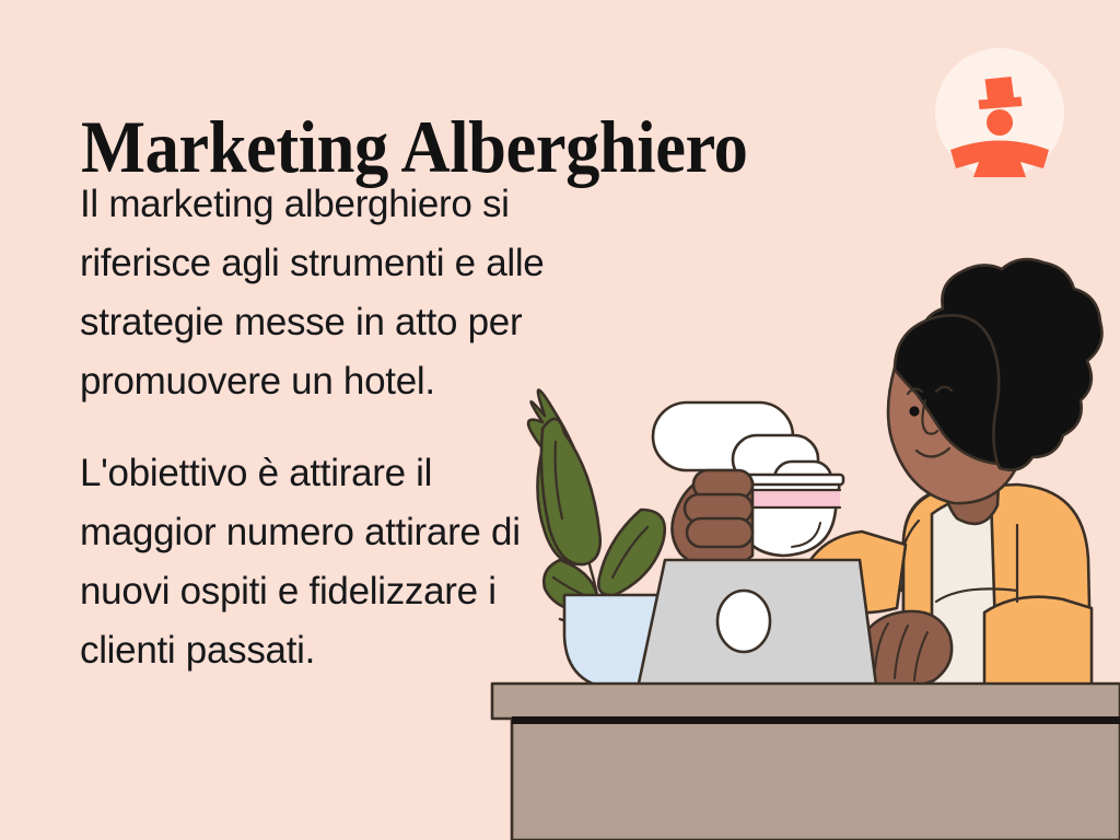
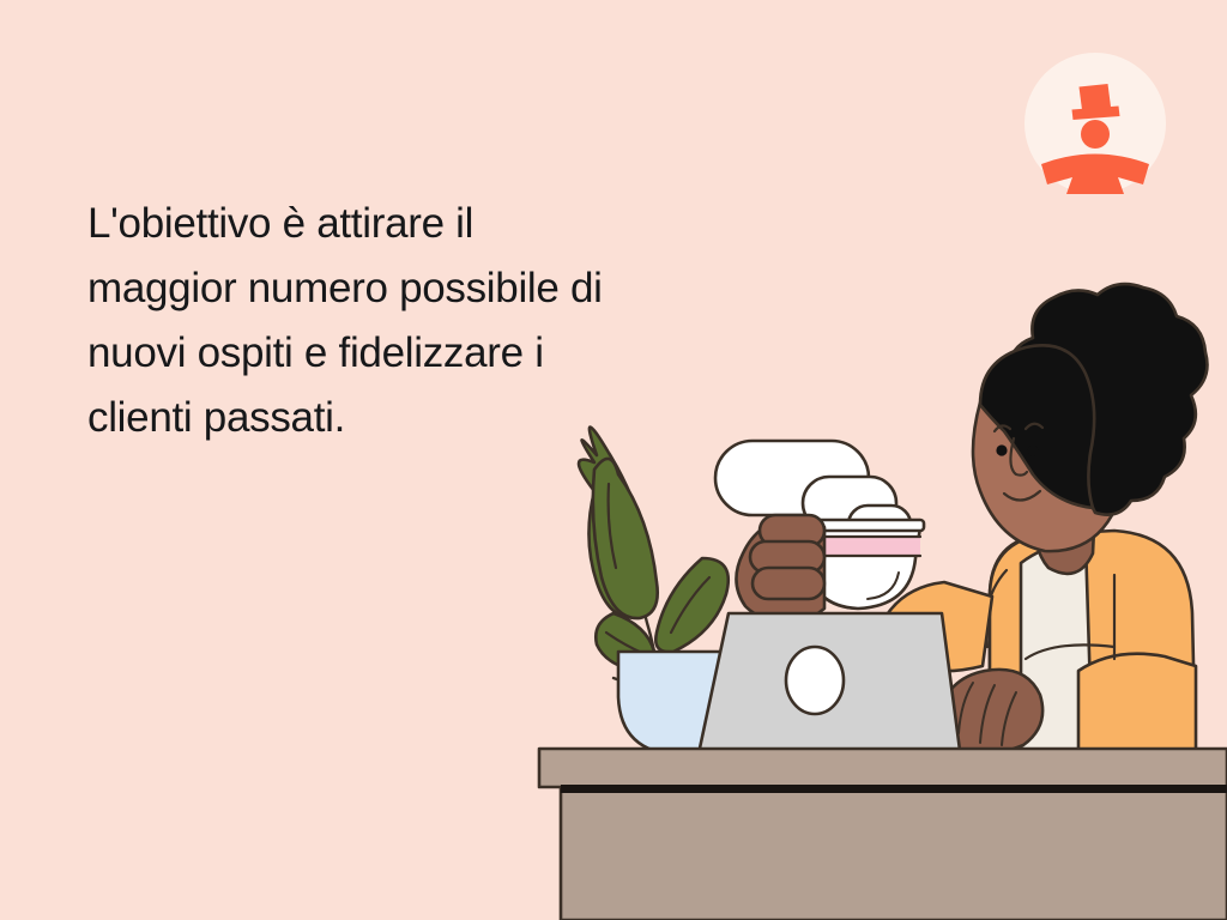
- Marketing Alberghiero
- Il marketing alberghiero si riferisce agli strumenti e alle strategie messe in atto per promuovere un hotel.
- L'obiettivo è attirare il maggior numero attirare di nuovi ospiti e fidelizzare i clienti passati.
+ L'obiettivo è attirare il maggior numero possibile di nuovi ospiti e fidelizzare i clienti passati.
